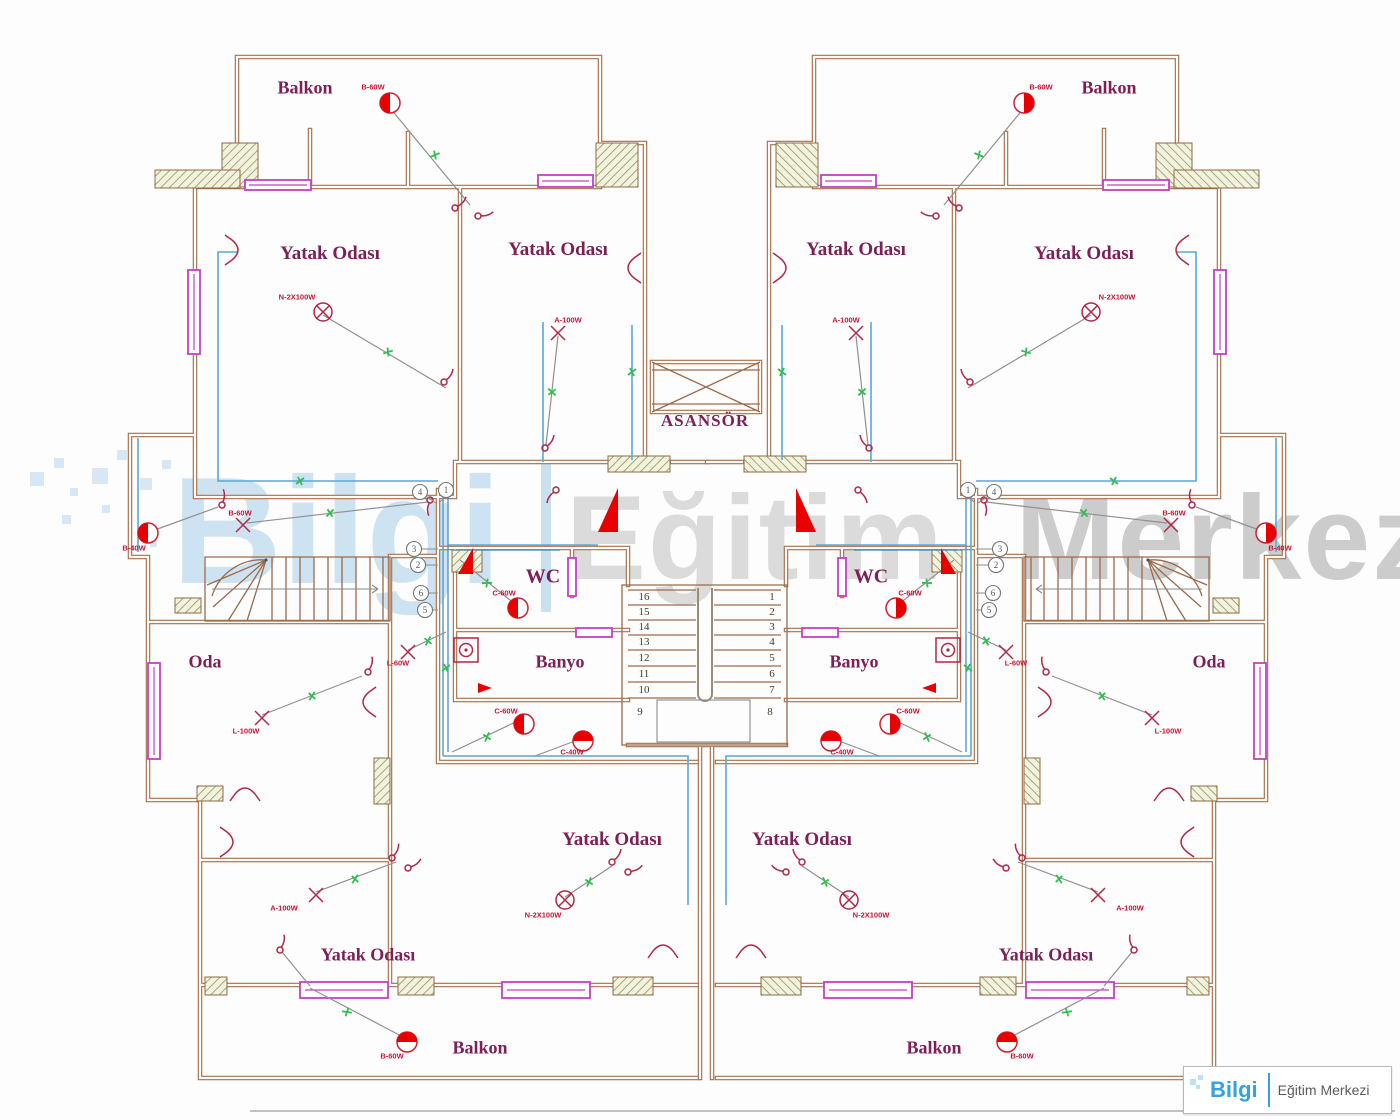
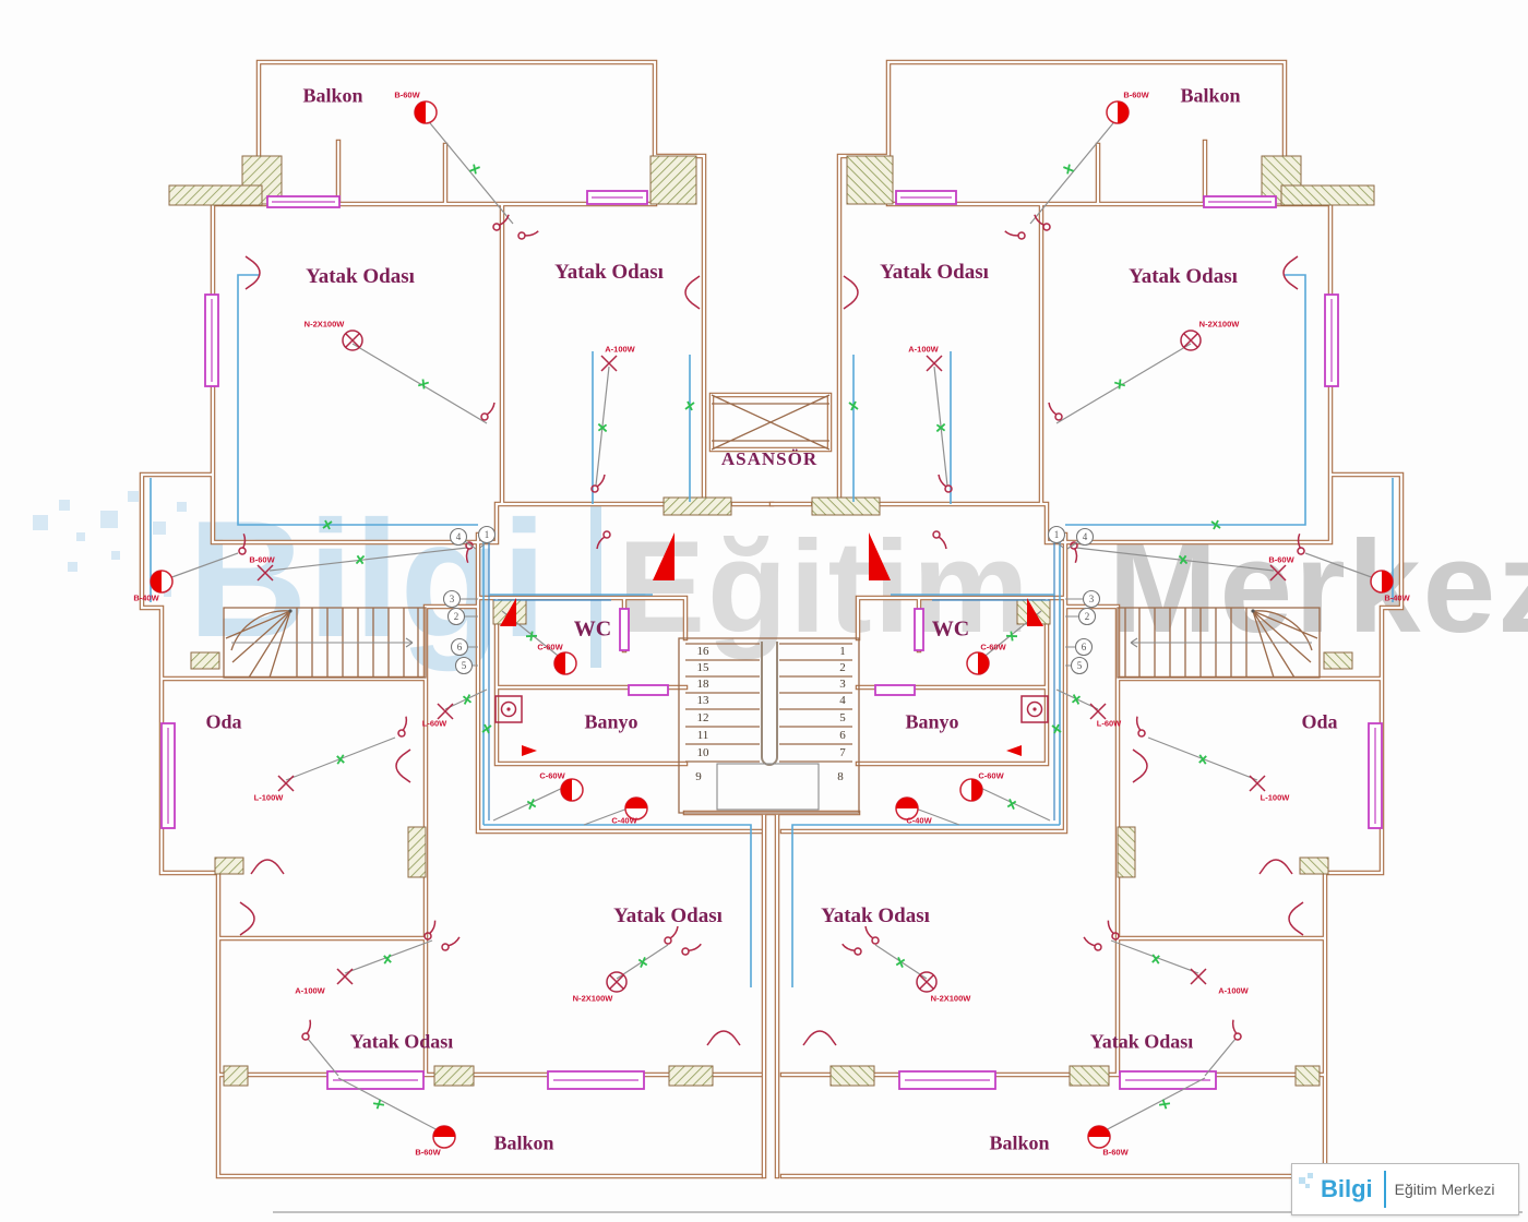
  Bilgi
  Eğitim Mere
  Balkon
  Balkon
  Yatak Odası
  Yatak Odası
  Yatak Odası
  Yatak Odası
  ASANSÖR
  WC
  WC
  Banyo
  Banyo
  Oda
  Oda
  Yatak Odası
  Yatak Odası
  Yatak Odası
  Yatak Odası
  Balkon
  Balkon
  16
  15
- 14
+ 18
  13
  12
  11
  10
  9
  1
  2
  3
  4
  5
  6
  7
  8
  4
  1
  3
  2
  6
  5
  1
  4
  3
  2
  6
  5
  B-60W
  N-2X100W
  A-100W
  B-60W
  B-40W
  C-60W
  C-60W
  C-40W
  L-100W
  L-60W
  A-100W
  N-2X100W
  B-60W
  B-60W
  N-2X100W
  A-100W
  B-60W
  B-40W
  C-60W
  C-60W
  C-40W
  L-100W
  L-60W
  A-100W
  N-2X100W
  B-60W
  Bilgi
  Eğitim Merkezi
